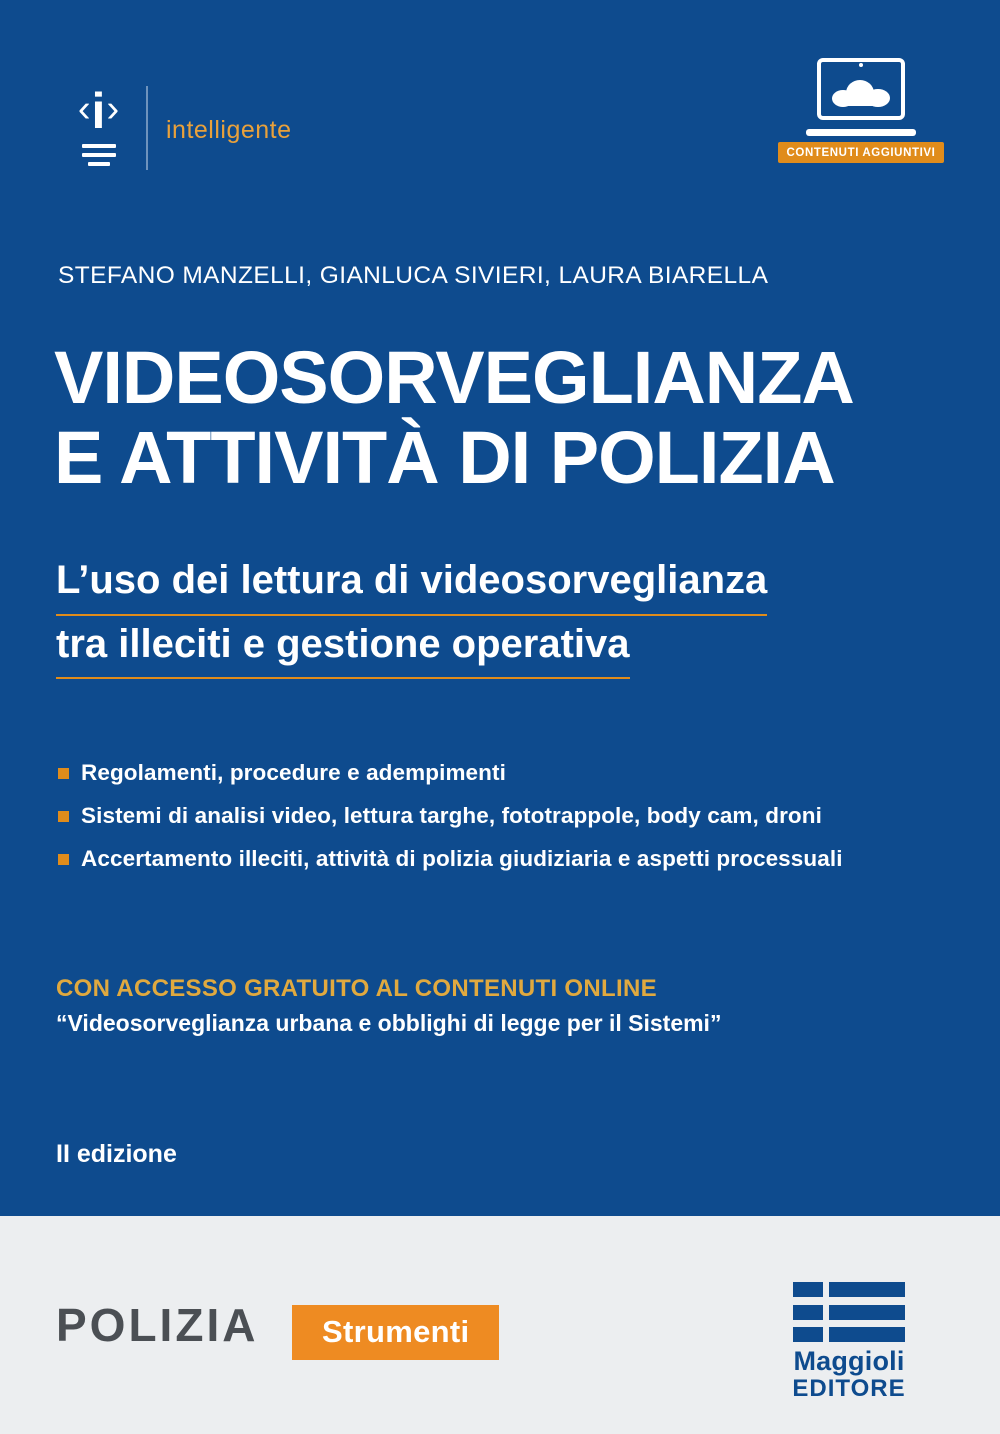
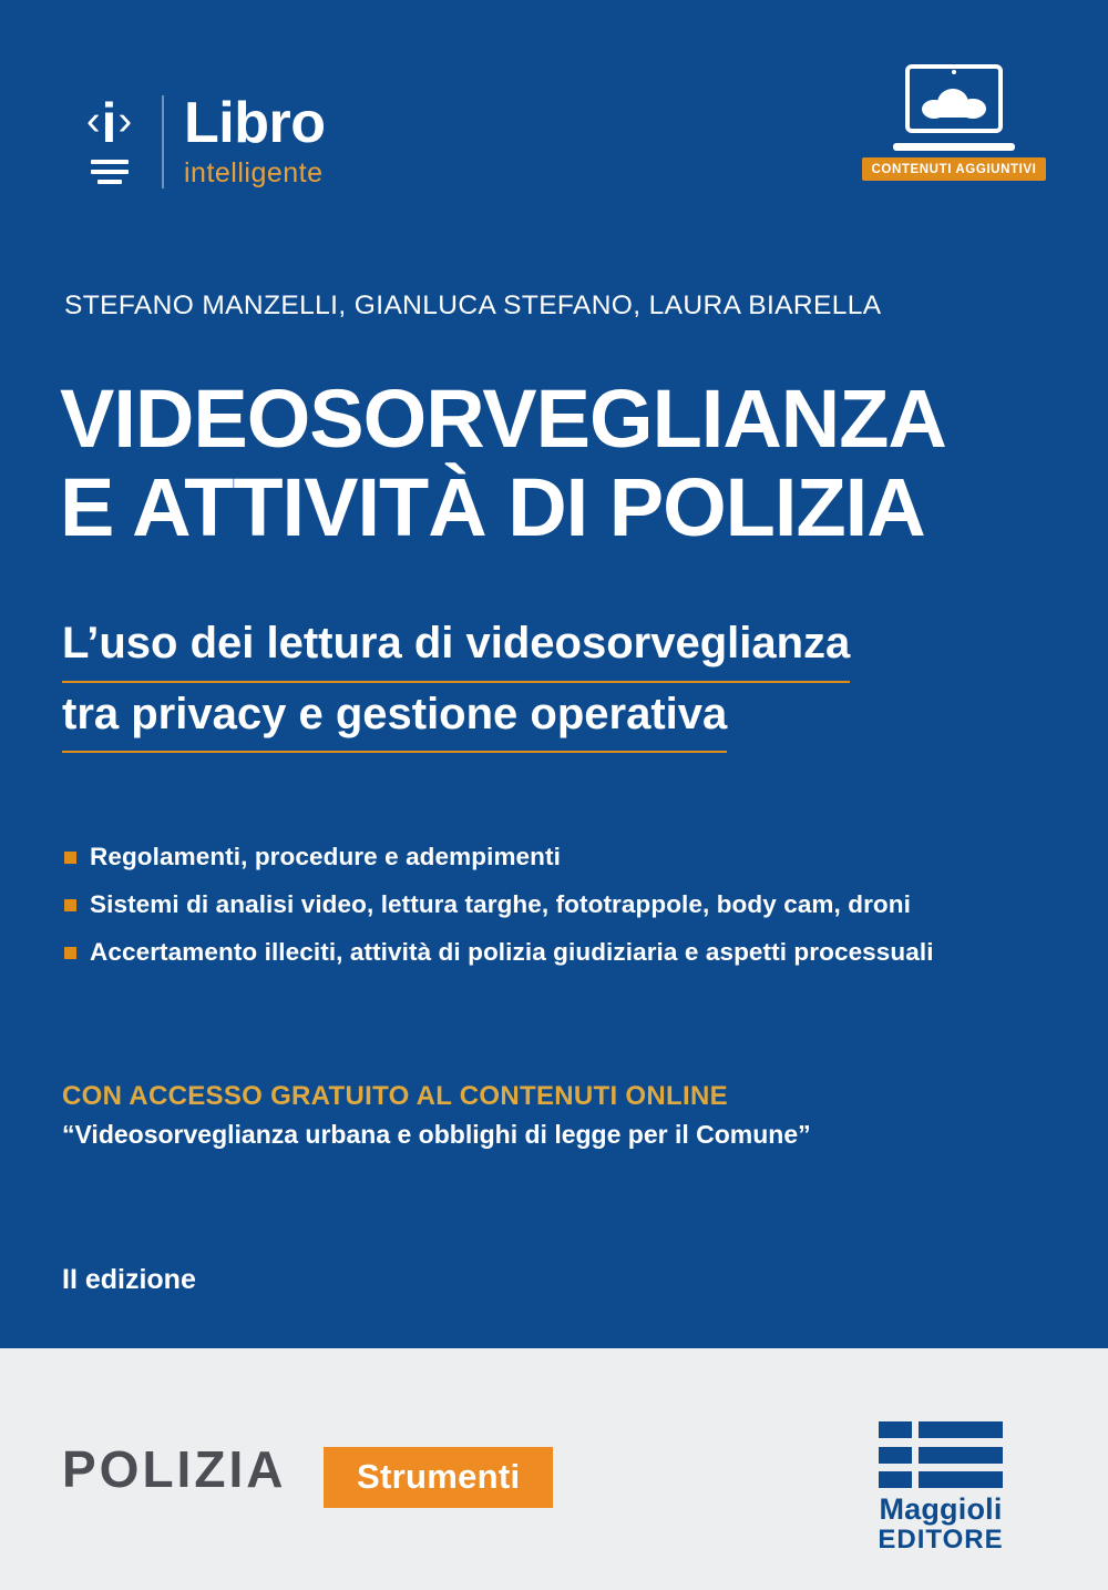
  ‹
  i
  ›
+ Libro
  intelligente
  CONTENUTI AGGIUNTIVI
- STEFANO MANZELLI, GIANLUCA SIVIERI, LAURA BIARELLA
+ STEFANO MANZELLI, GIANLUCA STEFANO, LAURA BIARELLA
  VIDEOSORVEGLIANZA
  E ATTIVITÀ DI POLIZIA
  L’uso dei lettura di videosorveglianza
- tra illeciti e gestione operativa
+ tra privacy e gestione operativa
  Regolamenti, procedure e adempimenti
  Sistemi di analisi video, lettura targhe, fototrappole, body cam, droni
  Accertamento illeciti, attività di polizia giudiziaria e aspetti processuali
  CON ACCESSO GRATUITO AL CONTENUTI ONLINE
- “Videosorveglianza urbana e obblighi di legge per il Sistemi”
+ “Videosorveglianza urbana e obblighi di legge per il Comune”
  II edizione
  POLIZIA
  Strumenti
  Maggioli
  EDITORE
